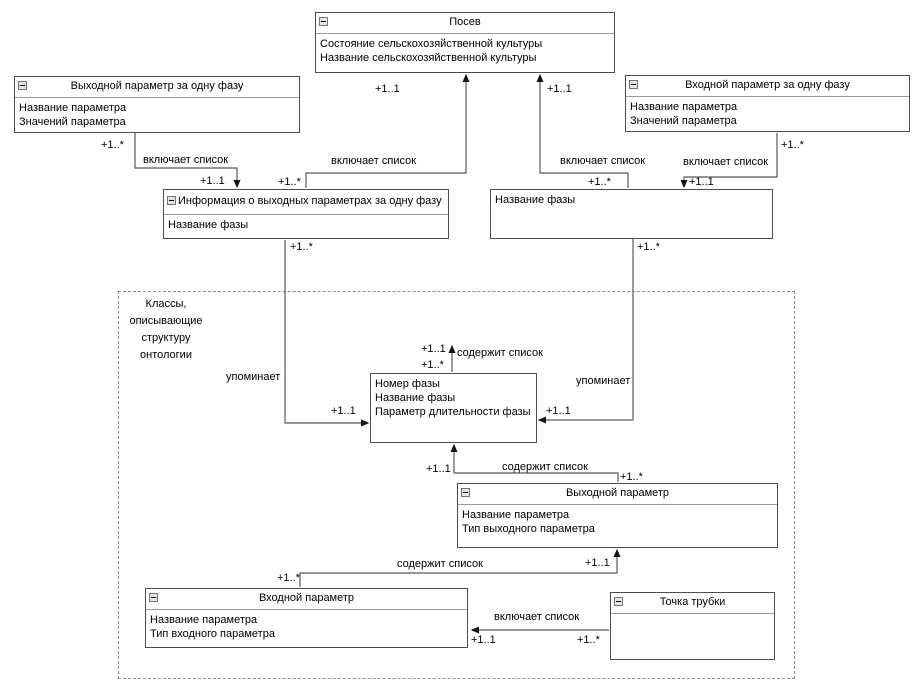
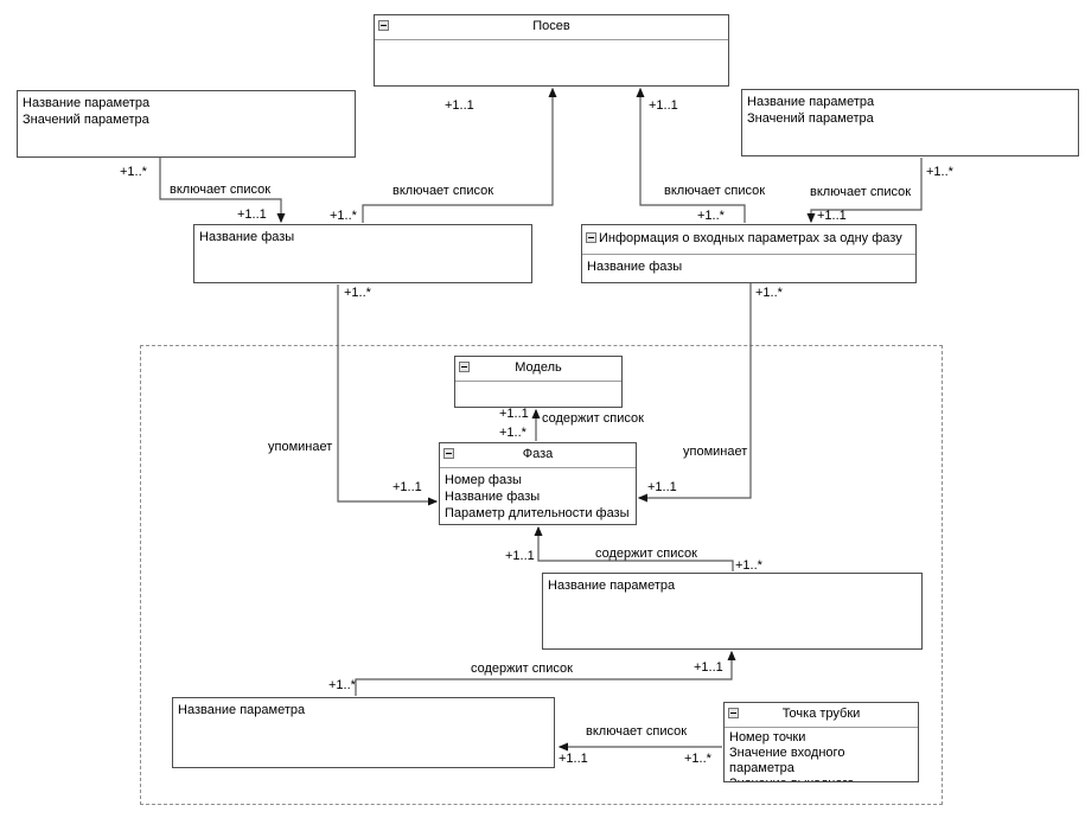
- Классы, описывающие структуру онтологии
  Посев
- Состояние сельскохозяйственной культуры
- Название сельскохозяйственной культуры
- Выходной параметр за одну фазу
  Название параметра
  Значений параметра
- Входной параметр за одну фазу
  Название параметра
  Значений параметра
- Информация о выходных параметрах за одну фазу
  Название фазы
+ Информация о входных параметрах за одну фазу
  Название фазы
+ Модель
+ Фаза
  Номер фазы
  Название фазы
  Параметр длительности фазы
- Выходной параметр
  Название параметра
- Тип выходного параметра
- Входной параметр
  Название параметра
- Тип входного параметра
  Точка трубки
+ Номер точки
+ Значение входного параметра
  +1..*
  включает список
  +1..1
  +1..*
  включает список
  +1..1
  +1..*
  включает список
  +1..1
  +1..*
  включает список
  +1..1
  +1..1
  содержит список
  +1..*
  +1..1
  содержит список
  +1..*
  +1..*
  содержит список
  +1..1
  включает список
  +1..1
  +1..*
  +1..*
  упоминает
  +1..1
  +1..*
  упоминает
  +1..1
